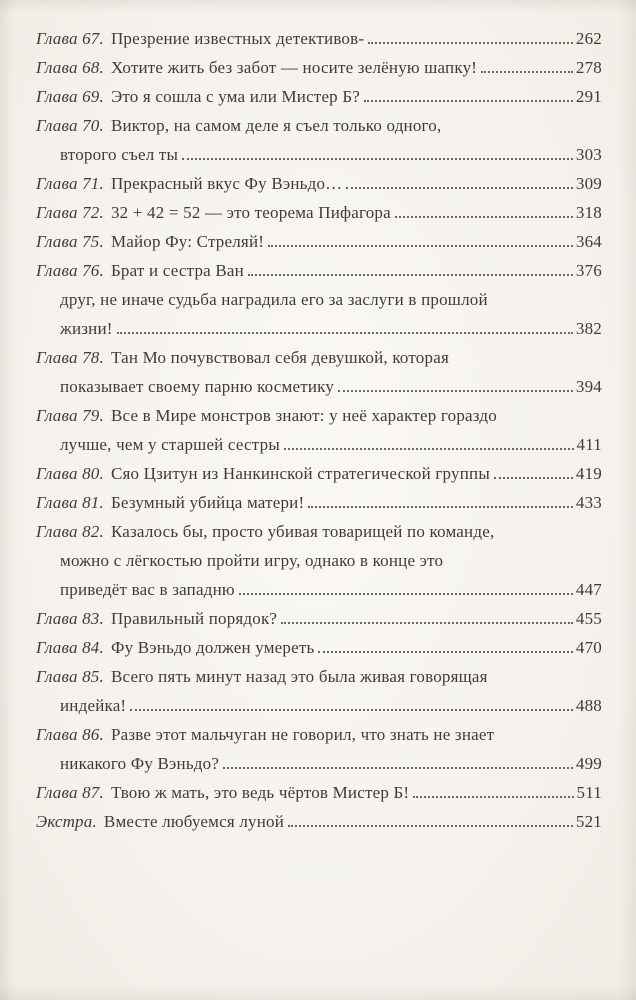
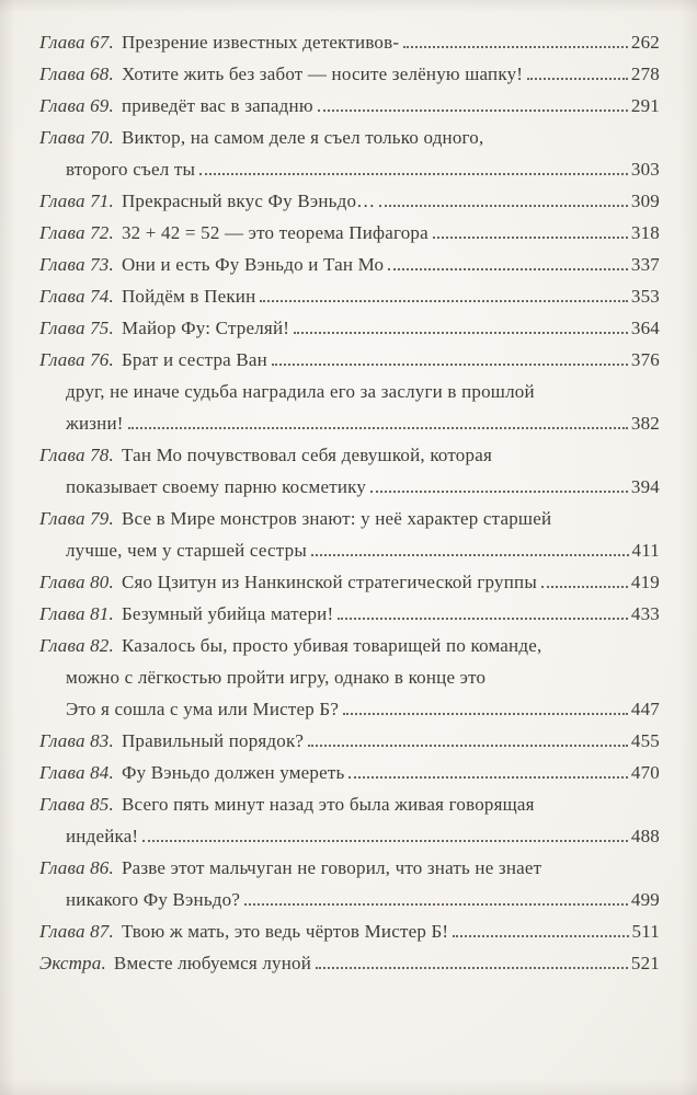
  Глава 67.
  Презрение известных детективов-
  262
  Глава 68.
  Хотите жить без забот — носите зелёную шапку!
  278
  Глава 69.
- Это я сошла с ума или Мистер Б?
+ приведёт вас в западню
  291
  Глава 70.
  Виктор, на самом деле я съел только одного,
  второго съел ты
  303
  Глава 71.
  Прекрасный вкус Фу Вэньдо…
  309
  Глава 72.
  32 + 42 = 52 — это теорема Пифагора
  318
+ Глава 73.
+ Они и есть Фу Вэньдо и Тан Мо
+ 337
+ Глава 74.
+ Пойдём в Пекин
+ 353
  Глава 75.
  Майор Фу: Стреляй!
  364
  Глава 76.
  Брат и сестра Ван
  376
  друг, не иначе судьба наградила его за заслуги в прошлой
  жизни!
  382
  Глава 78.
  Тан Мо почувствовал себя девушкой, которая
  показывает своему парню косметику
  394
  Глава 79.
- Все в Мире монстров знают: у неё характер гораздо
+ Все в Мире монстров знают: у неё характер старшей
  лучше, чем у старшей сестры
  411
  Глава 80.
  Сяо Цзитун из Нанкинской стратегической группы
  419
  Глава 81.
  Безумный убийца матери!
  433
  Глава 82.
  Казалось бы, просто убивая товарищей по команде,
  можно с лёгкостью пройти игру, однако в конце это
- приведёт вас в западню
+ Это я сошла с ума или Мистер Б?
  447
  Глава 83.
  Правильный порядок?
  455
  Глава 84.
  Фу Вэньдо должен умереть
  470
  Глава 85.
  Всего пять минут назад это была живая говорящая
  индейка!
  488
  Глава 86.
  Разве этот мальчуган не говорил, что знать не знает
  никакого Фу Вэньдо?
  499
  Глава 87.
  Твою ж мать, это ведь чёртов Мистер Б!
  511
  Экстра.
  Вместе любуемся луной
  521
